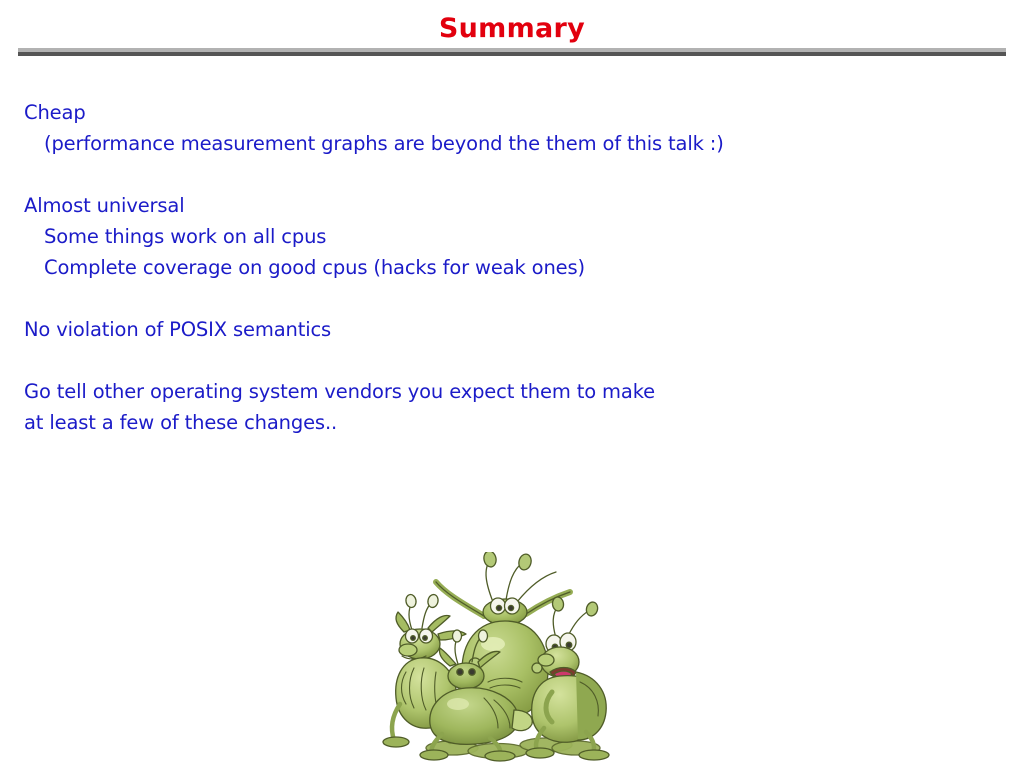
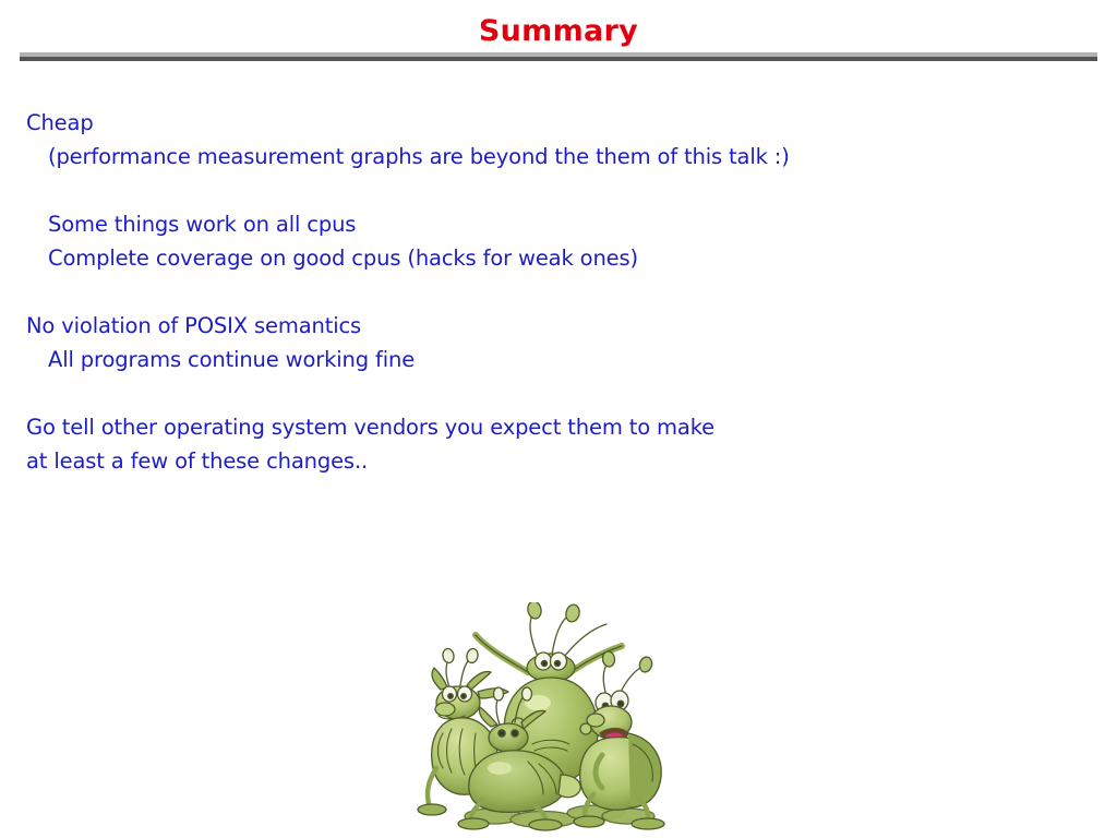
  Summary
  Cheap
  (performance measurement graphs are beyond the them of this talk :)
- Almost universal
  Some things work on all cpus
  Complete coverage on good cpus (hacks for weak ones)
  No violation of POSIX semantics
+ All programs continue working fine
  Go tell other operating system vendors you expect them to make
  at least a few of these changes..
